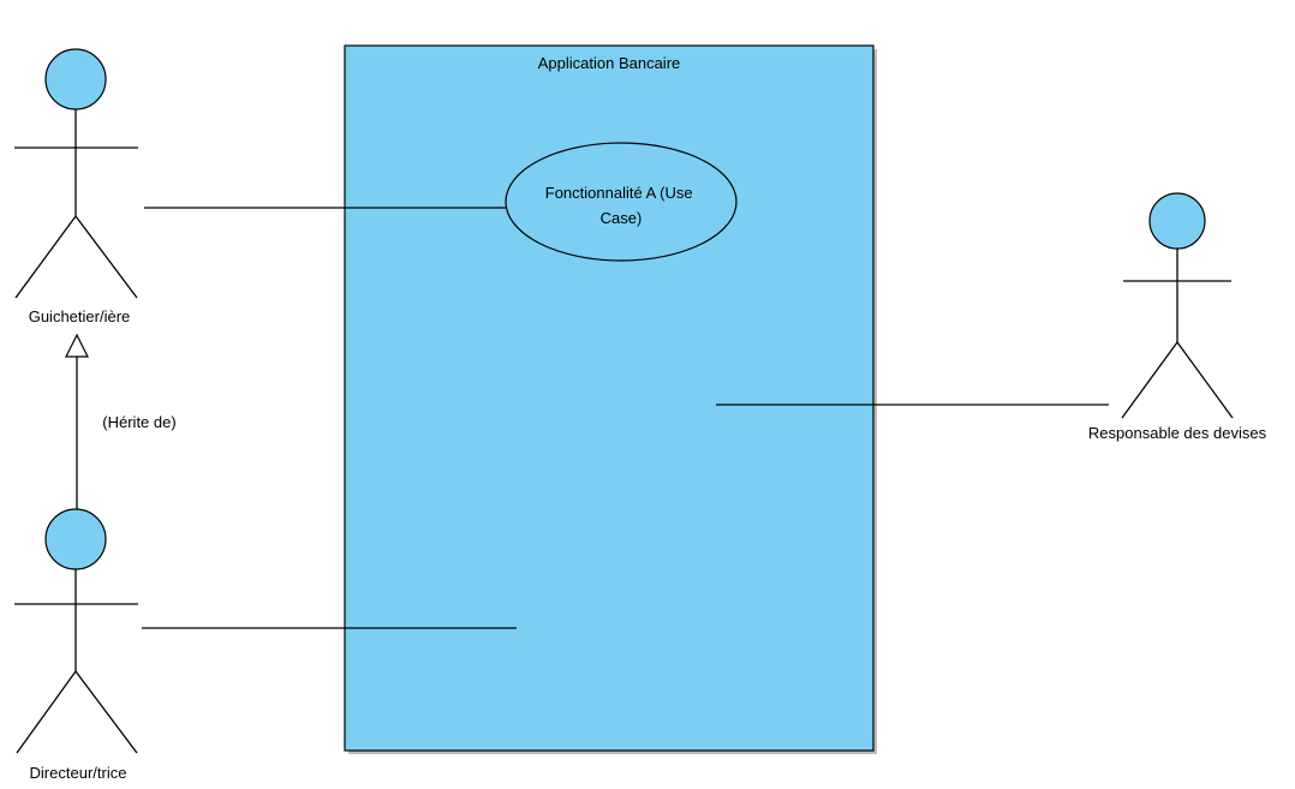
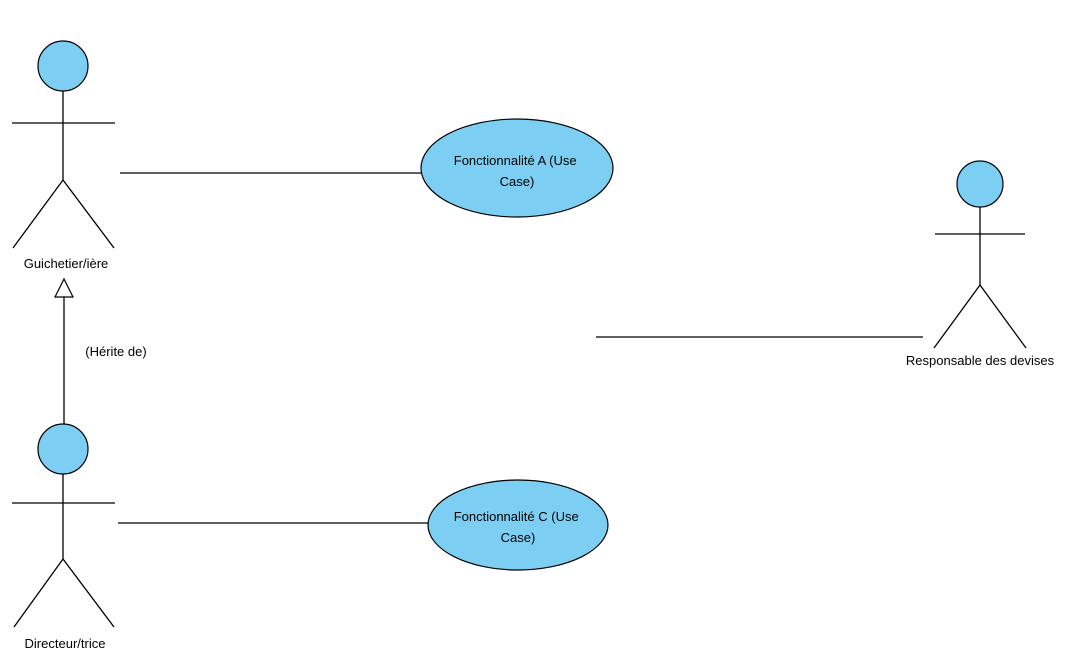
- Application Bancaire
  (Hérite de)
  Fonctionnalité A (Use Case)
+ Fonctionnalité C (Use Case)
  Guichetier/ière
  Directeur/trice
  Responsable des devises
